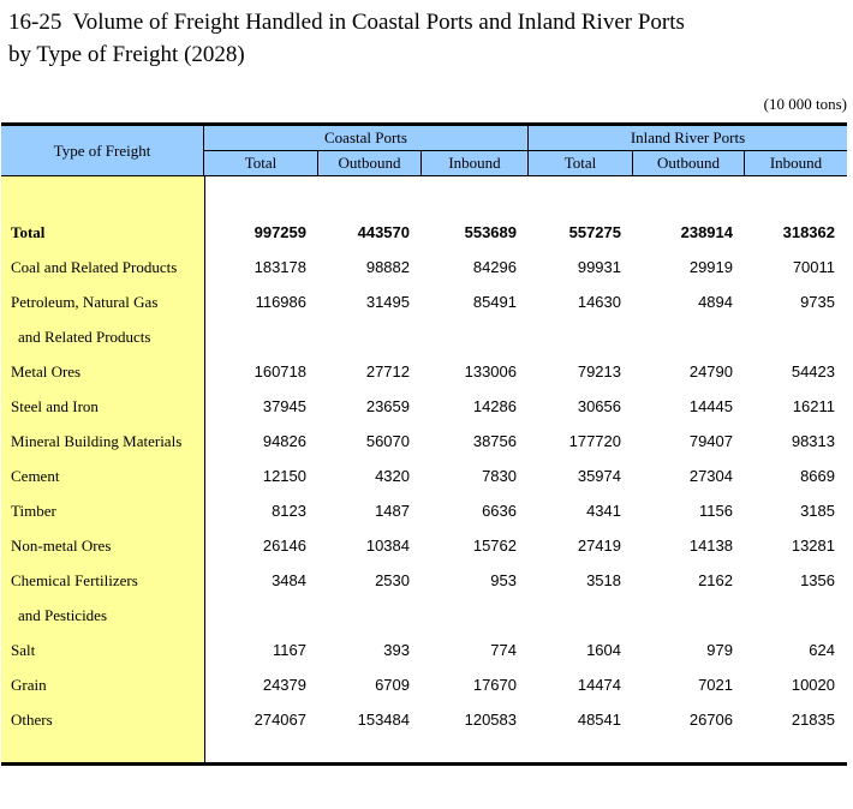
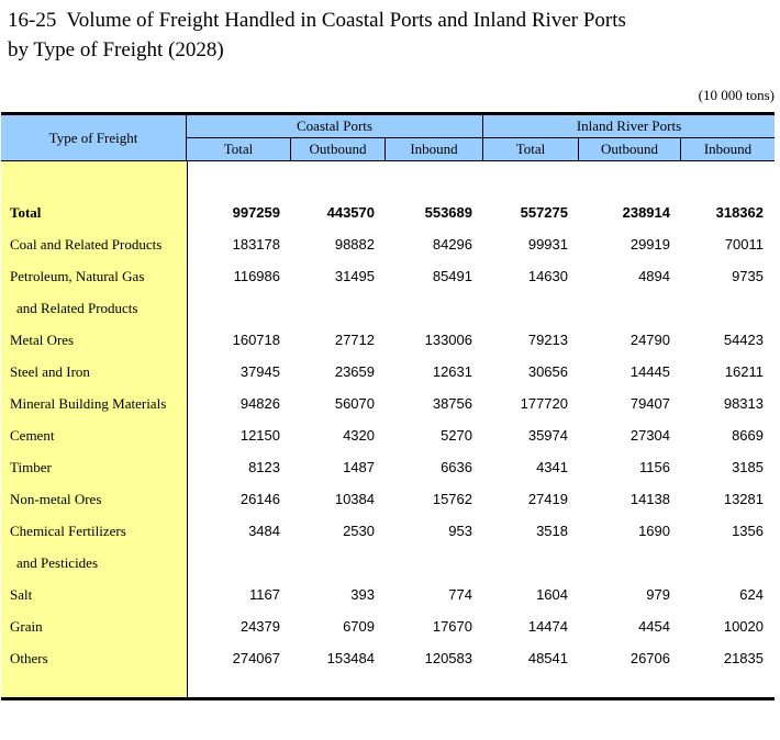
  16-25 Volume of Freight Handled in Coastal Ports and Inland River Ports
  by Type of Freight (2028)
  (10 000 tons)
  Type of Freight
  Coastal Ports
  Inland River Ports
  Total
  Outbound
  Inbound
  Total
  Outbound
  Inbound
  Total
  997259
  443570
  553689
  557275
  238914
  318362
  Coal and Related Products
  183178
  98882
  84296
  99931
  29919
  70011
  Petroleum, Natural Gas
  and Related Products
  116986
  31495
  85491
  14630
  4894
  9735
  Metal Ores
  160718
  27712
  133006
  79213
  24790
  54423
  Steel and Iron
  37945
  23659
- 14286
+ 12631
  30656
  14445
  16211
  Mineral Building Materials
  94826
  56070
  38756
  177720
  79407
  98313
  Cement
  12150
  4320
- 7830
+ 5270
  35974
  27304
  8669
  Timber
  8123
  1487
  6636
  4341
  1156
  3185
  Non-metal Ores
  26146
  10384
  15762
  27419
  14138
  13281
  Chemical Fertilizers
  and Pesticides
  3484
  2530
  953
  3518
- 2162
+ 1690
  1356
  Salt
  1167
  393
  774
  1604
  979
  624
  Grain
  24379
  6709
  17670
  14474
- 7021
+ 4454
  10020
  Others
  274067
  153484
  120583
  48541
  26706
  21835
